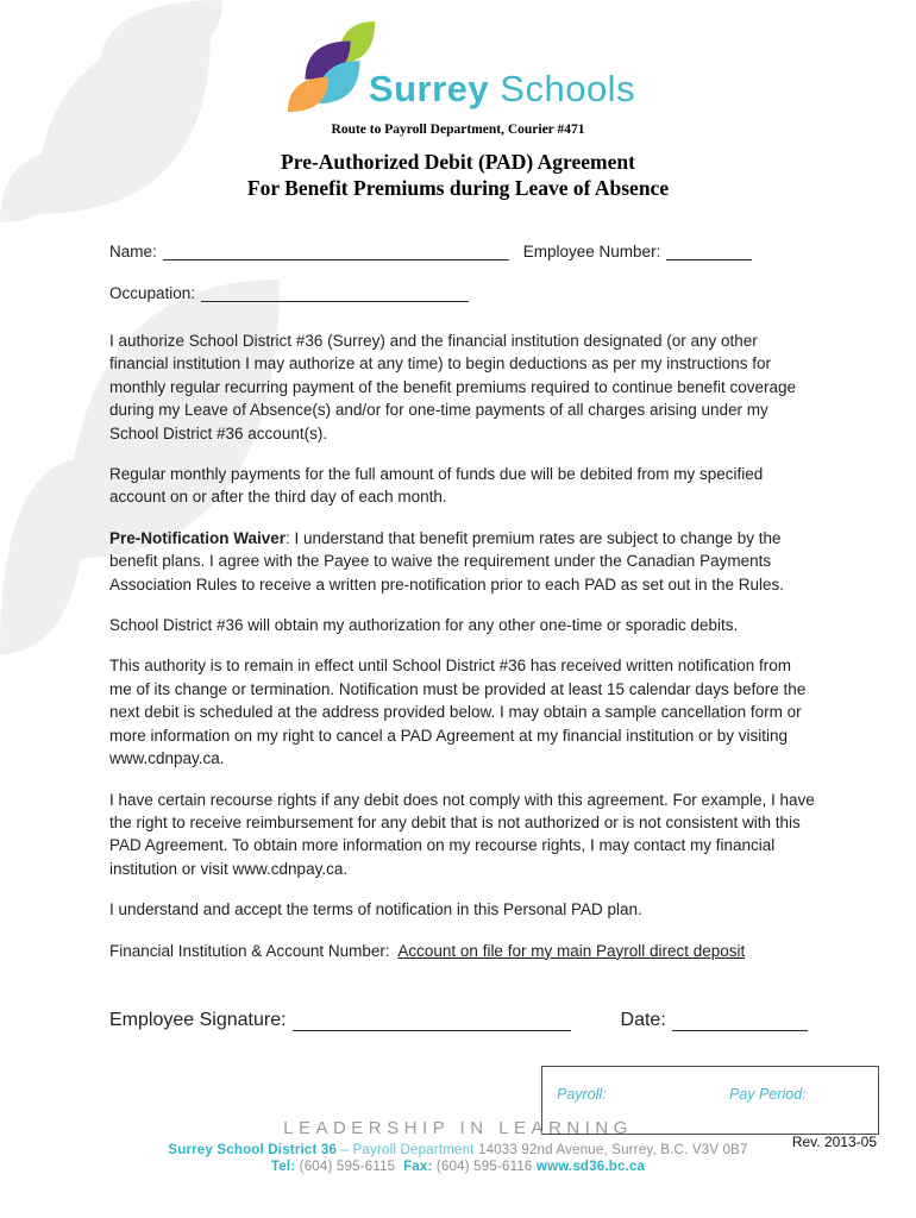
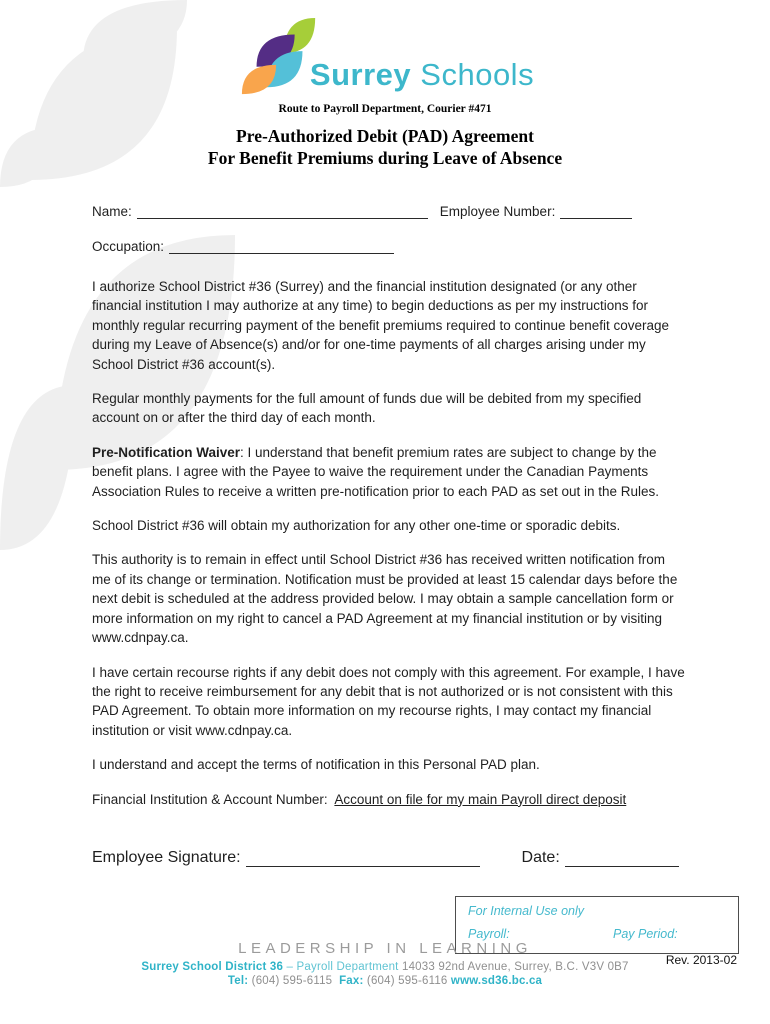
  Surrey Schools
  Route to Payroll Department, Courier #471
  Pre-Authorized Debit (PAD) Agreement
  For Benefit Premiums during Leave of Absence
  Name:
  Employee Number:
  Occupation:
  I authorize School District #36 (Surrey) and the financial institution designated (or any other financial institution I may authorize at any time) to begin deductions as per my instructions for monthly regular recurring payment of the benefit premiums required to continue benefit coverage during my Leave of Absence(s) and/or for one-time payments of all charges arising under my School District #36 account(s).
  Regular monthly payments for the full amount of funds due will be debited from my specified account on or after the third day of each month.
  Pre-Notification Waiver: I understand that benefit premium rates are subject to change by the benefit plans. I agree with the Payee to waive the requirement under the Canadian Payments Association Rules to receive a written pre-notification prior to each PAD as set out in the Rules.
  School District #36 will obtain my authorization for any other one-time or sporadic debits.
  This authority is to remain in effect until School District #36 has received written notification from me of its change or termination. Notification must be provided at least 15 calendar days before the next debit is scheduled at the address provided below. I may obtain a sample cancellation form or more information on my right to cancel a PAD Agreement at my financial institution or by visiting www.cdnpay.ca.
  I have certain recourse rights if any debit does not comply with this agreement. For example, I have the right to receive reimbursement for any debit that is not authorized or is not consistent with this PAD Agreement. To obtain more information on my recourse rights, I may contact my financial institution or visit www.cdnpay.ca.
  I understand and accept the terms of notification in this Personal PAD plan.
  Financial Institution & Account Number: Account on file for my main Payroll direct deposit
  Employee Signature:
  Date:
+ For Internal Use only
  Payroll:
  Pay Period:
  LEADERSHIP IN LEARNING
  Surrey School District 36 – Payroll Department 14033 92nd Avenue, Surrey, B.C. V3V 0B7
  Tel: (604) 595-6115 Fax: (604) 595-6116 www.sd36.bc.ca
- Rev. 2013-05
+ Rev. 2013-02
